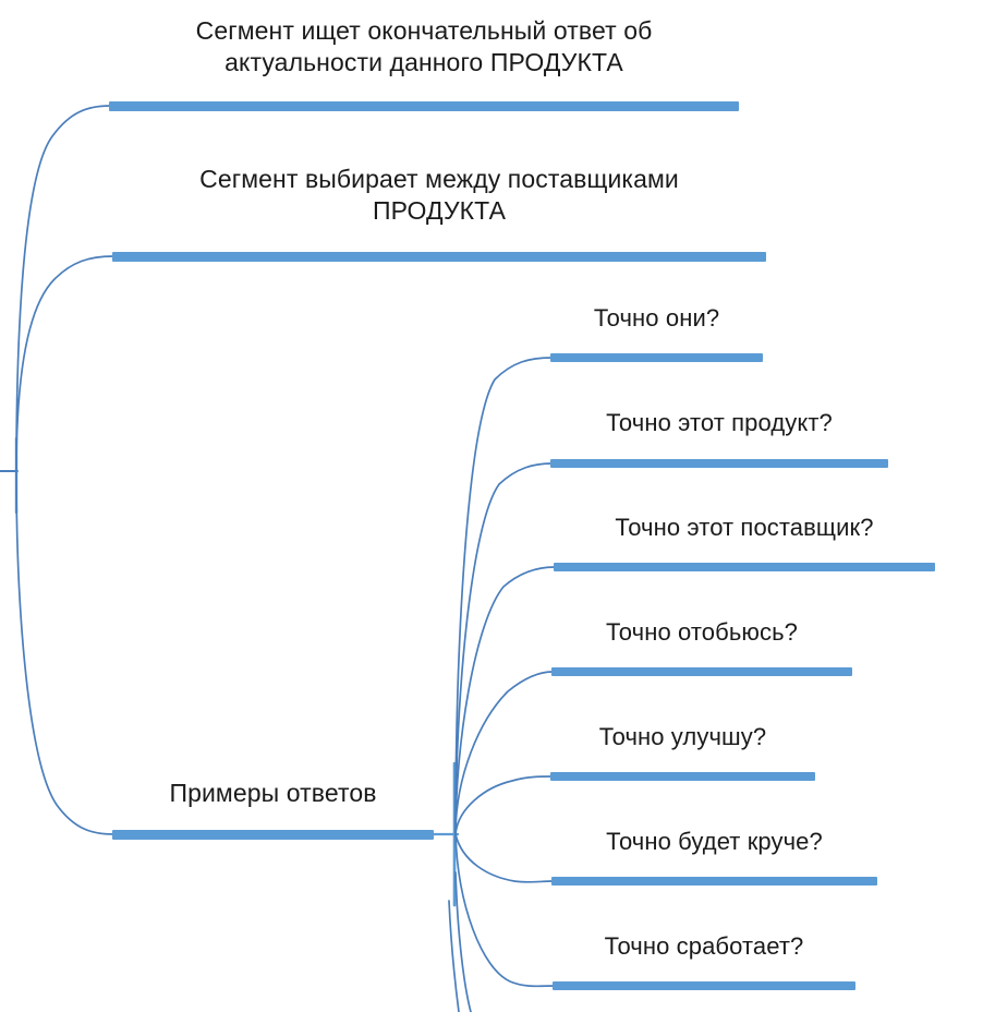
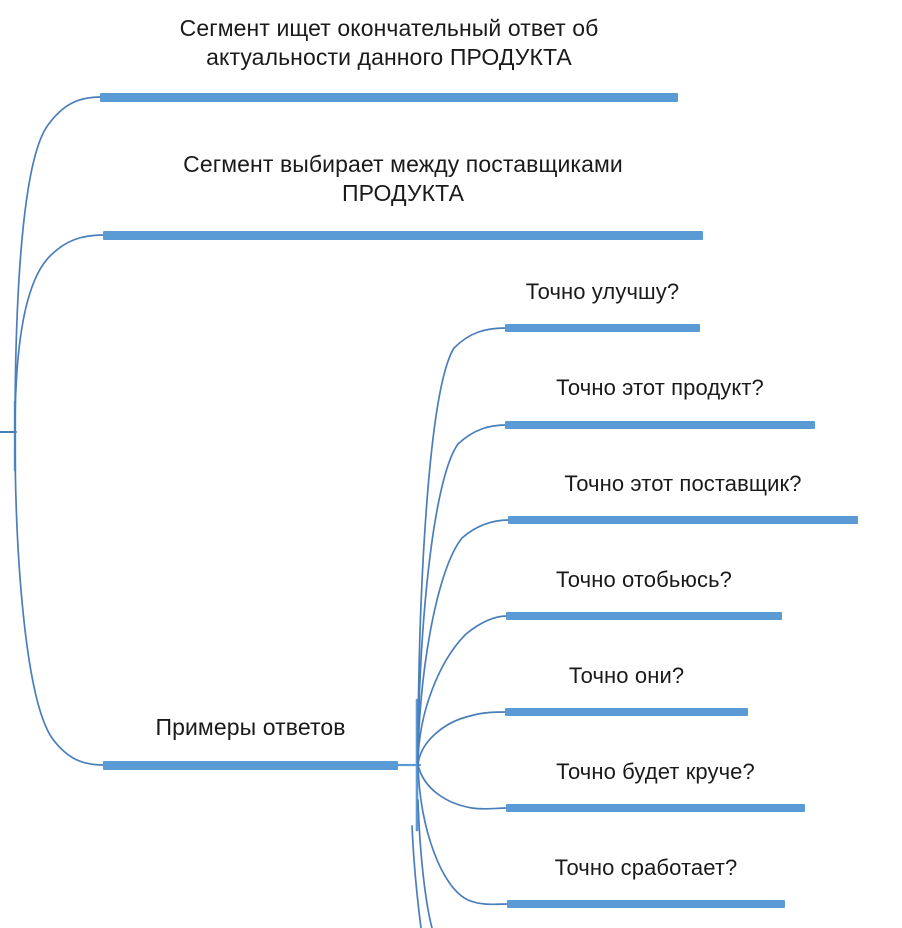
  Сегмент ищет окончательный ответ об
  актуальности данного ПРОДУКТА
  Сегмент выбирает между поставщиками
  ПРОДУКТА
  Примеры ответов
- Точно они?
+ Точно улучшу?
  Точно этот продукт?
  Точно этот поставщик?
  Точно отобьюсь?
- Точно улучшу?
+ Точно они?
  Точно будет круче?
  Точно сработает?
